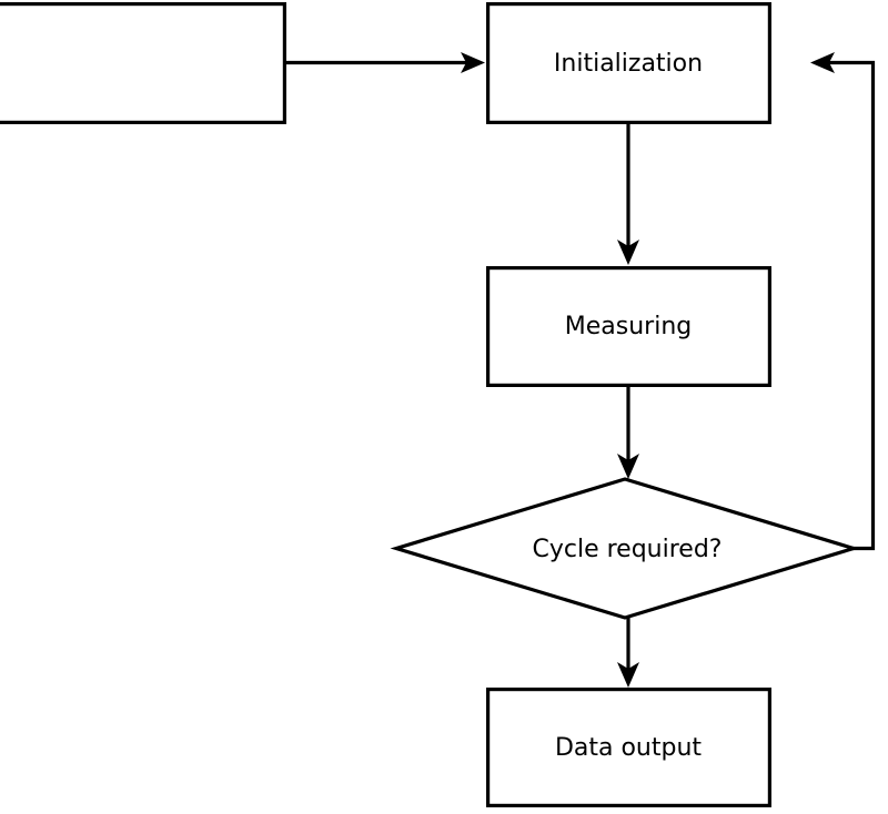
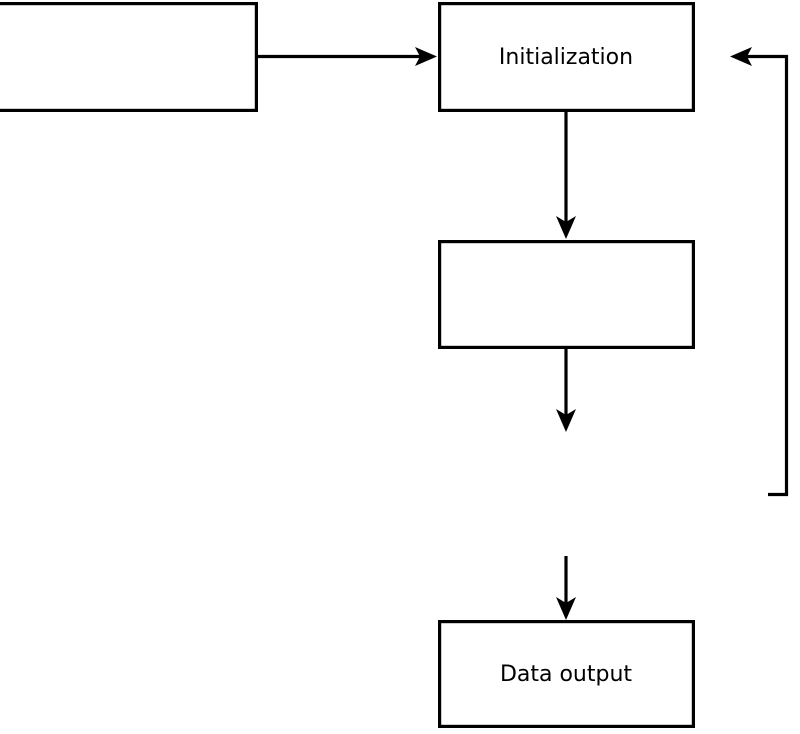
  Initialization
- Measuring
- Cycle required?
  Data output
